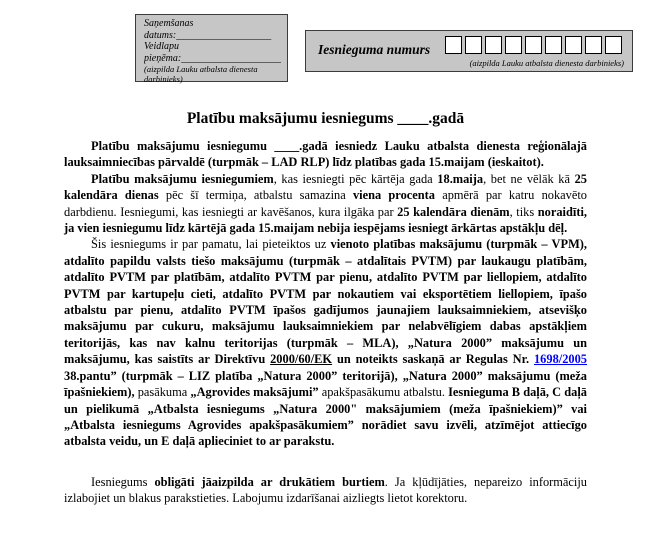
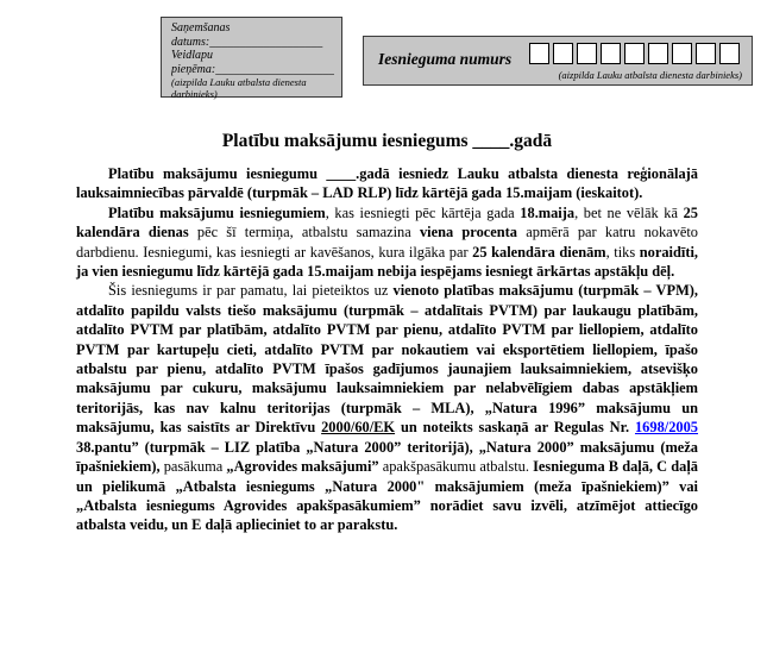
  Saņemšanas
  datums:___________________
  Veidlapu
  pieņēma:____________________
  (aizpilda Lauku atbalsta dienesta darbinieks)
  Iesnieguma numurs
  (aizpilda Lauku atbalsta dienesta darbinieks)
  Platību maksājumu iesniegums ____.gadā
- Platību maksājumu iesniegumu ____.gadā iesniedz Lauku atbalsta dienesta reģionālajā lauksaimniecības pārvaldē (turpmāk – LAD RLP) līdz platības gada 15.maijam (ieskaitot).
+ Platību maksājumu iesniegumu ____.gadā iesniedz Lauku atbalsta dienesta reģionālajā lauksaimniecības pārvaldē (turpmāk – LAD RLP) līdz kārtējā gada 15.maijam (ieskaitot).
  Platību maksājumu iesniegumiem, kas iesniegti pēc kārtēja gada 18.maija, bet ne vēlāk kā 25 kalendāra dienas pēc šī termiņa, atbalstu samazina viena procenta apmērā par katru nokavēto darbdienu. Iesniegumi, kas iesniegti ar kavēšanos, kura ilgāka par 25 kalendāra dienām, tiks noraidīti, ja vien iesniegumu līdz kārtējā gada 15.maijam nebija iespējams iesniegt ārkārtas apstākļu dēļ.
- Šis iesniegums ir par pamatu, lai pieteiktos uz vienoto platības maksājumu (turpmāk – VPM), atdalīto papildu valsts tiešo maksājumu (turpmāk – atdalītais PVTM) par laukaugu platībām, atdalīto PVTM par platībām, atdalīto PVTM par pienu, atdalīto PVTM par liellopiem, atdalīto PVTM par kartupeļu cieti, atdalīto PVTM par nokautiem vai eksportētiem liellopiem, īpašo atbalstu par pienu, atdalīto PVTM īpašos gadījumos jaunajiem lauksaimniekiem, atsevišķo maksājumu par cukuru, maksājumu lauksaimniekiem par nelabvēlīgiem dabas apstākļiem teritorijās, kas nav kalnu teritorijas (turpmāk – MLA), „Natura 2000” maksājumu un maksājumu, kas saistīts ar Direktīvu 2000/60/EK un noteikts saskaņā ar Regulas Nr. 1698/2005 38.pantu” (turpmāk – LIZ platība „Natura 2000” teritorijā), „Natura 2000” maksājumu (meža īpašniekiem), pasākuma „Agrovides maksājumi” apakšpasākumu atbalstu. Iesnieguma B daļā, C daļā un pielikumā „Atbalsta iesniegums „Natura 2000" maksājumiem (meža īpašniekiem)” vai „Atbalsta iesniegums Agrovides apakšpasākumiem” norādiet savu izvēli, atzīmējot attiecīgo atbalsta veidu, un E daļā aplieciniet to ar parakstu.
+ Šis iesniegums ir par pamatu, lai pieteiktos uz vienoto platības maksājumu (turpmāk – VPM), atdalīto papildu valsts tiešo maksājumu (turpmāk – atdalītais PVTM) par laukaugu platībām, atdalīto PVTM par platībām, atdalīto PVTM par pienu, atdalīto PVTM par liellopiem, atdalīto PVTM par kartupeļu cieti, atdalīto PVTM par nokautiem vai eksportētiem liellopiem, īpašo atbalstu par pienu, atdalīto PVTM īpašos gadījumos jaunajiem lauksaimniekiem, atsevišķo maksājumu par cukuru, maksājumu lauksaimniekiem par nelabvēlīgiem dabas apstākļiem teritorijās, kas nav kalnu teritorijas (turpmāk – MLA), „Natura 1996” maksājumu un maksājumu, kas saistīts ar Direktīvu 2000/60/EK un noteikts saskaņā ar Regulas Nr. 1698/2005 38.pantu” (turpmāk – LIZ platība „Natura 2000” teritorijā), „Natura 2000” maksājumu (meža īpašniekiem), pasākuma „Agrovides maksājumi” apakšpasākumu atbalstu. Iesnieguma B daļā, C daļā un pielikumā „Atbalsta iesniegums „Natura 2000" maksājumiem (meža īpašniekiem)” vai „Atbalsta iesniegums Agrovides apakšpasākumiem” norādiet savu izvēli, atzīmējot attiecīgo atbalsta veidu, un E daļā aplieciniet to ar parakstu.
- Iesniegums obligāti jāaizpilda ar drukātiem burtiem. Ja kļūdījāties, nepareizo informāciju izlabojiet un blakus parakstieties. Labojumu izdarīšanai aizliegts lietot korektoru.
